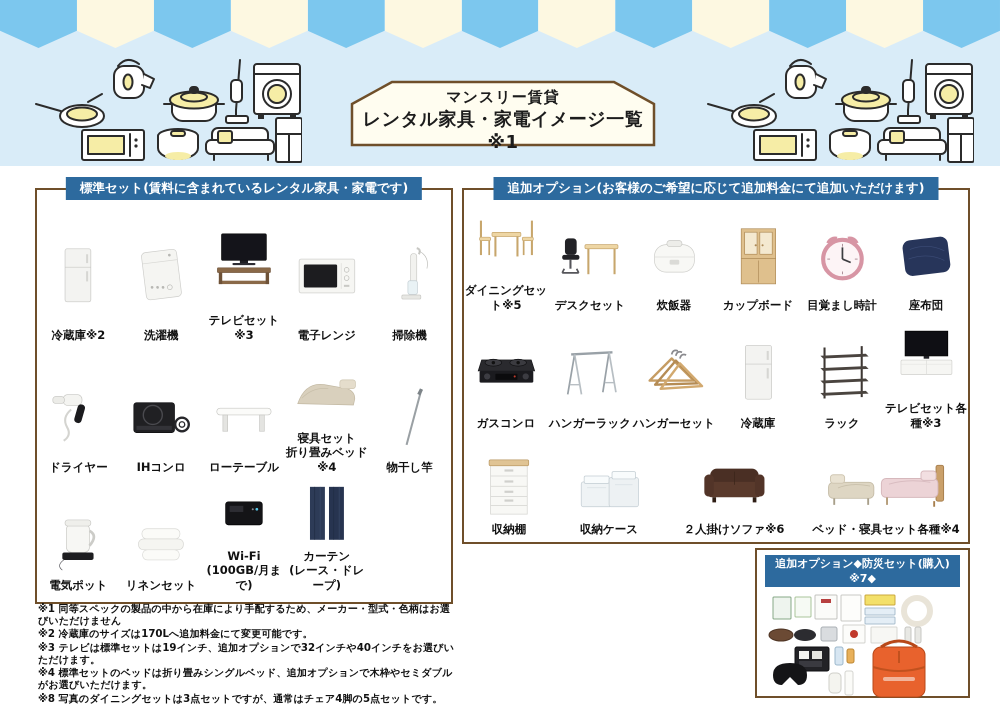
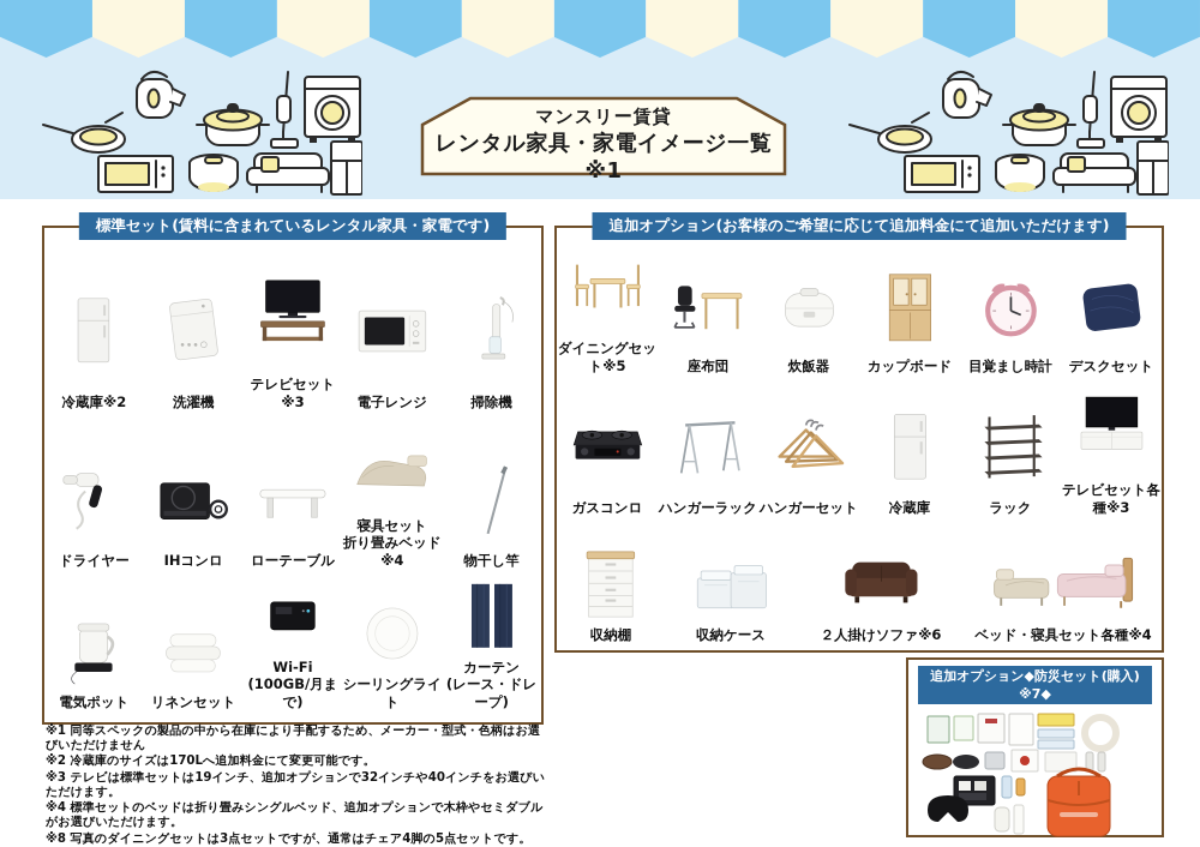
  マンスリー賃貸
  レンタル家具・家電イメージ一覧※1
  標準セット(賃料に含まれているレンタル家具・家電です)
  冷蔵庫※2
  洗濯機
  テレビセット※3
  電子レンジ
  掃除機
  ドライヤー
  IHコンロ
  ローテーブル
  寝具セット
  折り畳みベッド※4
  物干し竿
  電気ポット
  リネンセット
  Wi-Fi
  (100GB/月まで)
+ シーリングライト
  カーテン
  (レース・ドレープ)
  追加オプション(お客様のご希望に応じて追加料金にて追加いただけます)
  ダイニングセット※5
- デスクセット
+ 座布団
  炊飯器
  カップボード
  目覚まし時計
- 座布団
+ デスクセット
  ガスコンロ
  ハンガーラック
  ハンガーセット
  冷蔵庫
  ラック
  テレビセット各種※3
  収納棚
  収納ケース
  ２人掛けソファ※6
  ベッド・寝具セット各種※4
  ※1 同等スペックの製品の中から在庫により手配するため、メーカー・型式・色柄はお選びいただけません
  ※2 冷蔵庫のサイズは170Lへ追加料金にて変更可能です。
  ※3 テレビは標準セットは19インチ、追加オプションで32インチや40インチをお選びいただけます。
  ※4 標準セットのベッドは折り畳みシングルベッド、追加オプションで木枠やセミダブルがお選びいただけます。
  ※8 写真のダイニングセットは3点セットですが、通常はチェア4脚の5点セットです。
  追加オプション◆防災セット(購入) ※7◆
